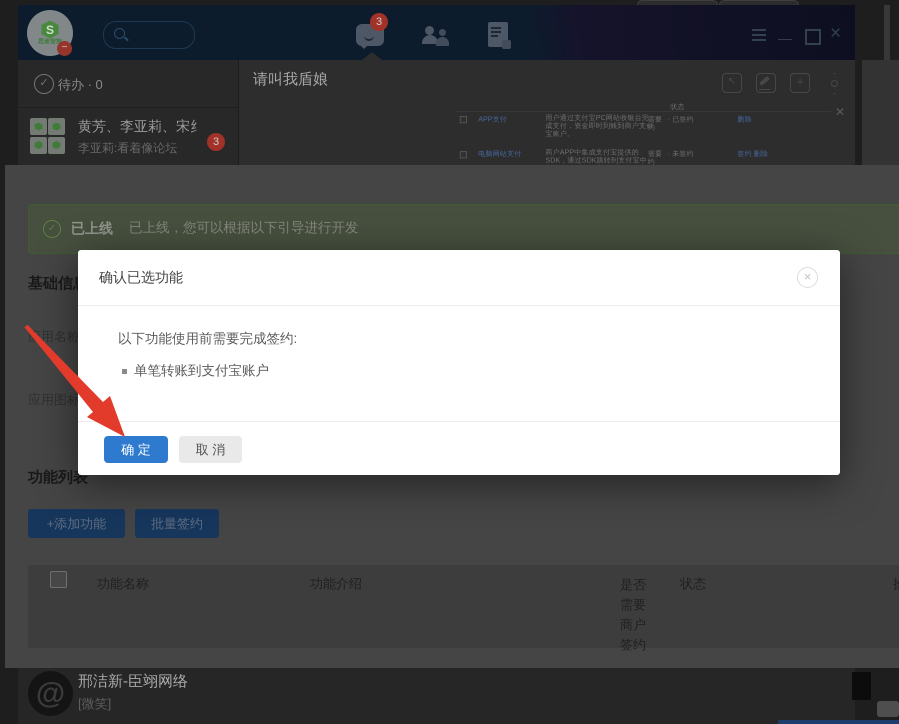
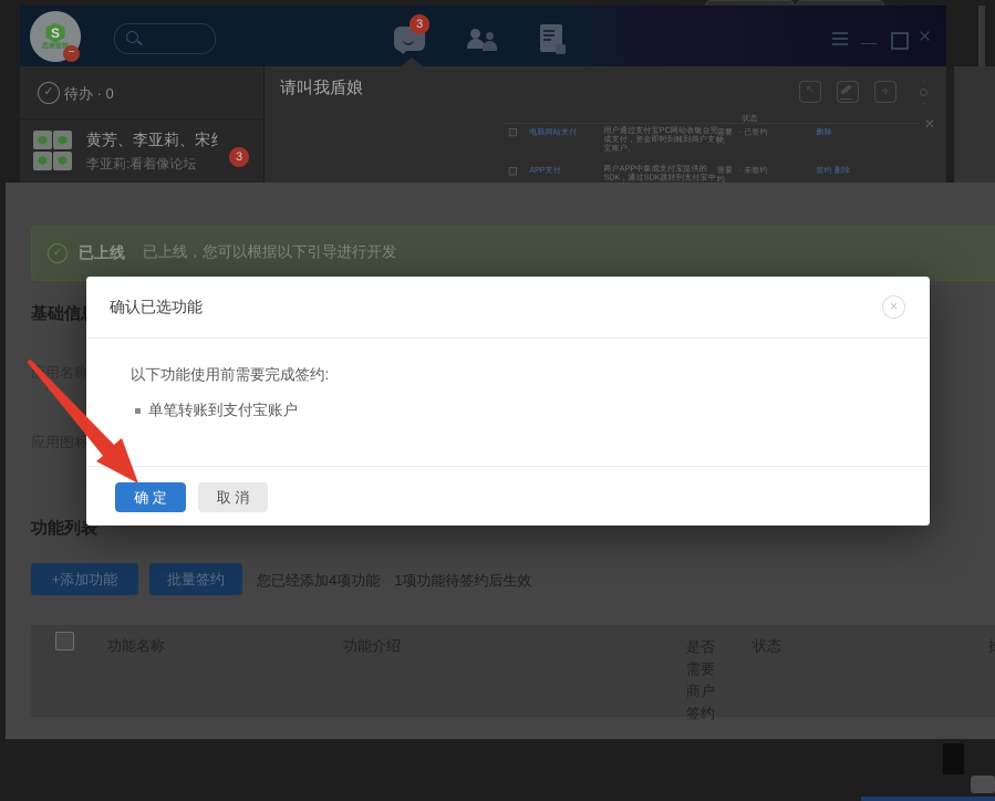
  S
  −
  3
  —
  ×
  ✓
  待办 · 0
  黄芳、李亚莉、宋纟
  3
  李亚莉:看着像论坛
  请叫我盾娘
  状态
- APP支付
+ 电脑网站支付
  用户通过支付宝PC网站收银台完成支付，资金即时到账到商户支付宝账户。
  · 已签约
  删除
- 电脑网站支付
+ APP支付
  需要 约
  · 未签约
  签约 删除
  ✕
  ✓
  已上线
  已上线，您可以根据以下引导进行开发
  基础信
  用名称
  应用图标
  功能列表
  +添加功能
  批量签约
+ 您已经添加4项功能 1项功能待签约后生效
  功能名称
  功能介绍
  是否需要商户签约
  状态
- @
- 邢洁新-臣翊网络
- [微笑]
  确认已选功能
  ×
  以下功能使用前需要完成签约:
  单笔转账到支付宝账户
  确 定
  取 消
